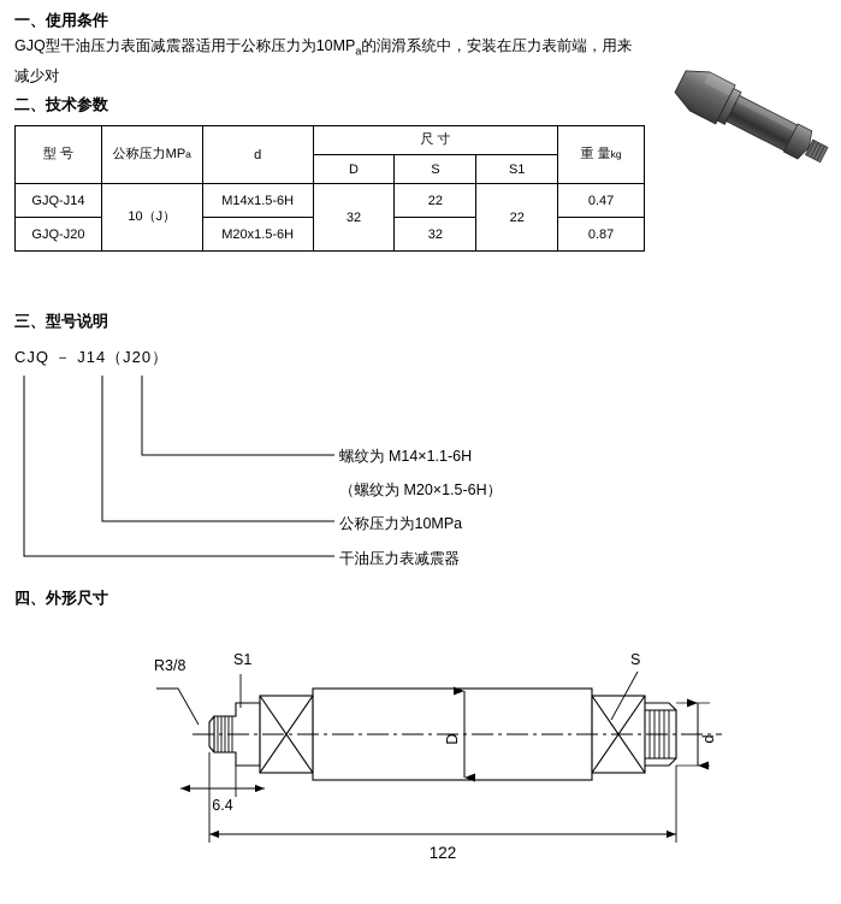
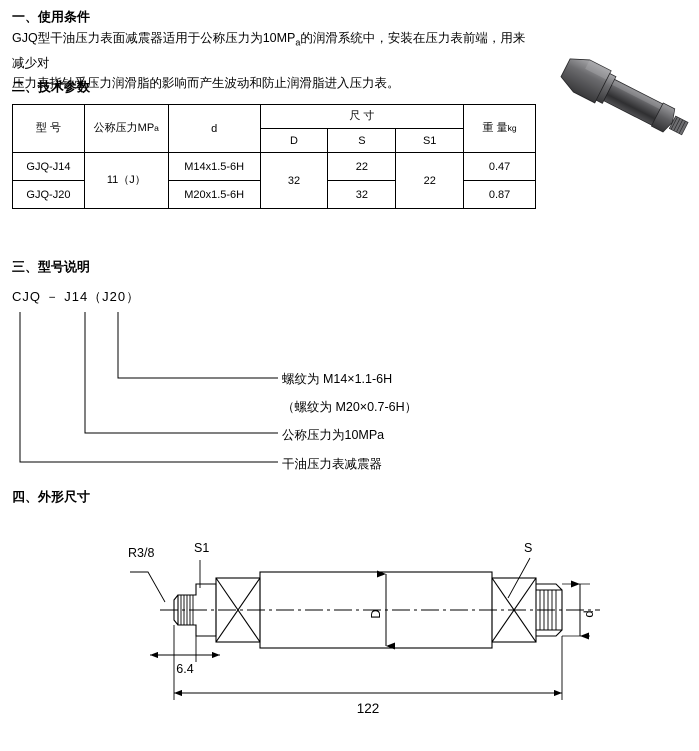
  一、使用条件
  GJQ型干油压力表面减震器适用于公称压力为10MPa的润滑系统中，安装在压力表前端，用来减少对
+ 压力表指针受压力润滑脂的影响而产生波动和防止润滑脂进入压力表。
  二、技术参数
  型 号	公称压力MPa	d	尺 寸	重 量kg
  D	S	S1
- GJQ-J14	10（J）	M14x1.5-6H	32	22	22	0.47
+ GJQ-J14	11（J）	M14x1.5-6H	32	22	22	0.47
  GJQ-J20	M20x1.5-6H	32	0.87
  三、型号说明
  CJQ － J14（J20）
  螺纹为 M14×1.1-6H
- （螺纹为 M20×1.5-6H）
+ （螺纹为 M20×0.7-6H）
  公称压力为10MPa
  干油压力表减震器
  四、外形尺寸
  6.4
  122
  R3/8
  S1
  S
